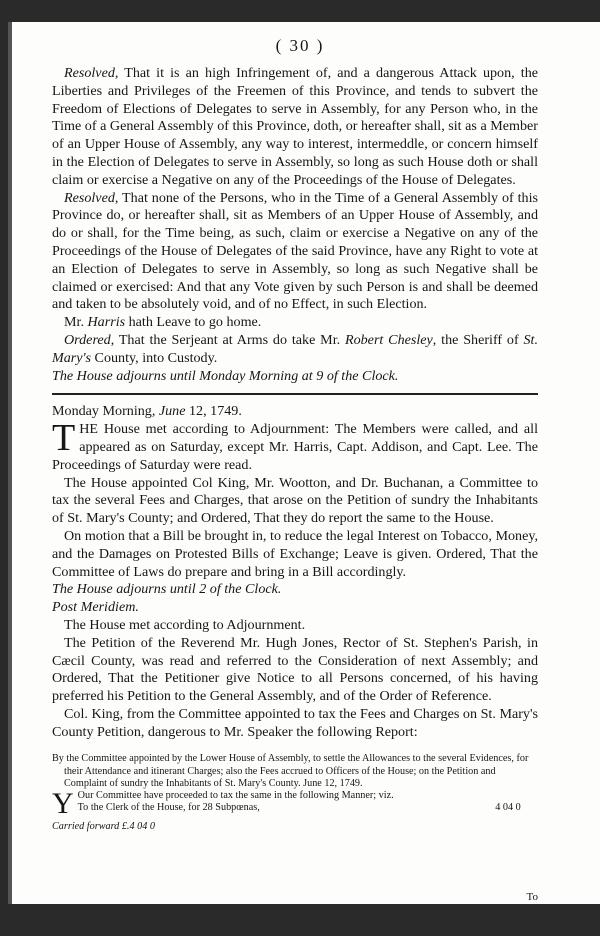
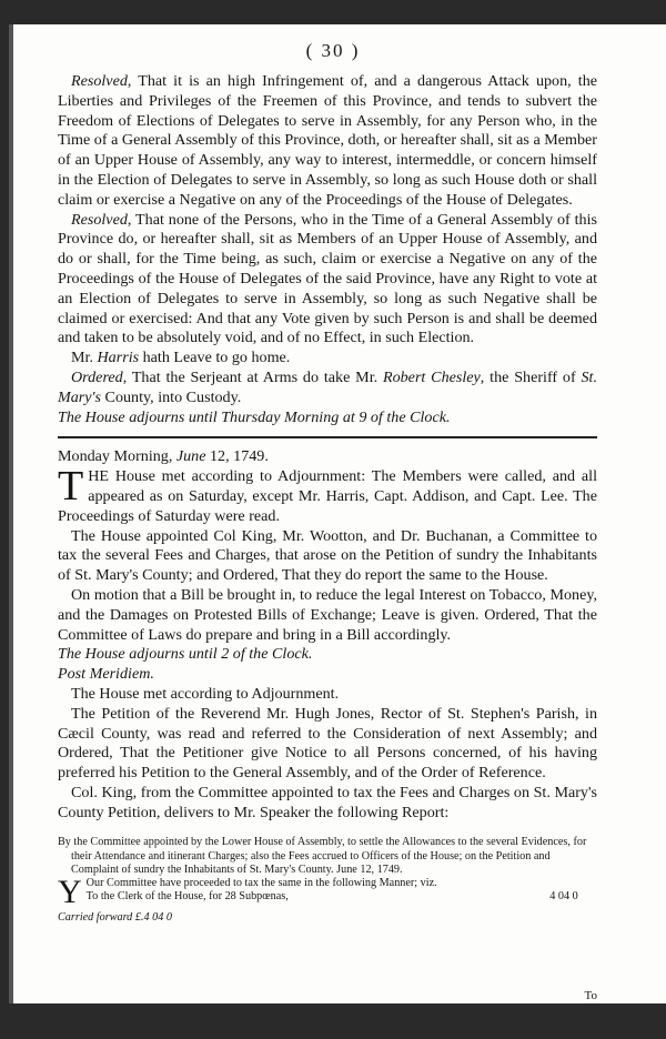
  ( 30 )
  Resolved, That it is an high Infringement of, and a dangerous Attack upon, the Liberties and Privileges of the Freemen of this Province, and tends to subvert the Freedom of Elections of Delegates to serve in Assembly, for any Person who, in the Time of a General Assembly of this Province, doth, or hereafter shall, sit as a Member of an Upper House of Assembly, any way to interest, intermeddle, or concern himself in the Election of Delegates to serve in Assembly, so long as such House doth or shall claim or exercise a Negative on any of the Proceedings of the House of Delegates.
  Resolved, That none of the Persons, who in the Time of a General Assembly of this Province do, or hereafter shall, sit as Members of an Upper House of Assembly, and do or shall, for the Time being, as such, claim or exercise a Negative on any of the Proceedings of the House of Delegates of the said Province, have any Right to vote at an Election of Delegates to serve in Assembly, so long as such Negative shall be claimed or exercised: And that any Vote given by such Person is and shall be deemed and taken to be absolutely void, and of no Effect, in such Election.
  Mr. Harris hath Leave to go home.
  Ordered, That the Serjeant at Arms do take Mr. Robert Chesley, the Sheriff of St. Mary's County, into Custody.
- The House adjourns until Monday Morning at 9 of the Clock.
+ The House adjourns until Thursday Morning at 9 of the Clock.
  Monday Morning, June 12, 1749.
  T
  HE House met according to Adjournment: The Members were called, and all appeared as on Saturday, except Mr. Harris, Capt. Addison, and Capt. Lee. The Proceedings of Saturday were read.
  The House appointed Col King, Mr. Wootton, and Dr. Buchanan, a Committee to tax the several Fees and Charges, that arose on the Petition of sundry the Inhabitants of St. Mary's County; and Ordered, That they do report the same to the House.
  On motion that a Bill be brought in, to reduce the legal Interest on Tobacco, Money, and the Damages on Protested Bills of Exchange; Leave is given. Ordered, That the Committee of Laws do prepare and bring in a Bill accordingly.
  The House adjourns until 2 of the Clock.
  Post Meridiem.
  The House met according to Adjournment.
  The Petition of the Reverend Mr. Hugh Jones, Rector of St. Stephen's Parish, in Cæcil County, was read and referred to the Consideration of next Assembly; and Ordered, That the Petitioner give Notice to all Persons concerned, of his having preferred his Petition to the General Assembly, and of the Order of Reference.
- Col. King, from the Committee appointed to tax the Fees and Charges on St. Mary's County Petition, dangerous to Mr. Speaker the following Report:
+ Col. King, from the Committee appointed to tax the Fees and Charges on St. Mary's County Petition, delivers to Mr. Speaker the following Report:
  By the Committee appointed by the Lower House of Assembly, to settle the Allowances to the several Evidences, for their Attendance and itinerant Charges; also the Fees accrued to Officers of the House; on the Petition and Complaint of sundry the Inhabitants of St. Mary's County. June 12, 1749.
  Y
  Our Committee have proceeded to tax the same in the following Manner; viz.
  To the Clerk of the House, for 28 Subpœnas,
  4 04 0
  Carried forward £.4 04 0
  To
